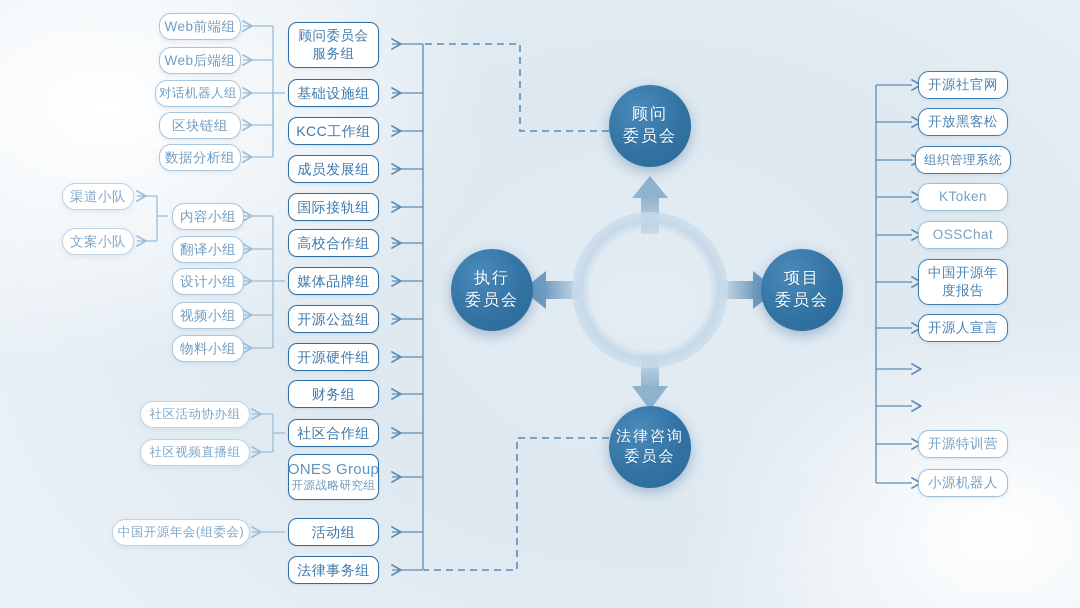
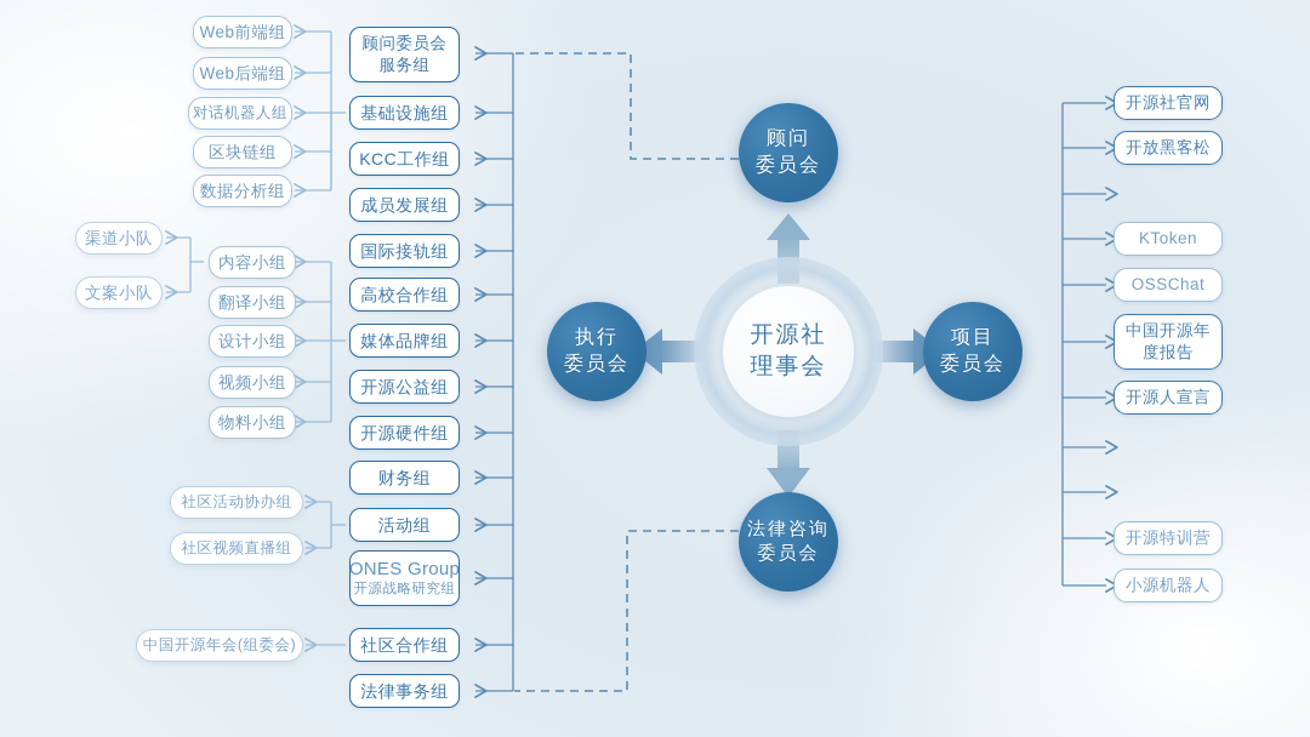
+ 开源社
+ 理事会
  顾问
  委员会
  执行
  委员会
  项目
  委员会
  法律咨询
  委员会
  顾问委员会
  服务组
  基础设施组
  KCC工作组
  成员发展组
  国际接轨组
  高校合作组
  媒体品牌组
  开源公益组
  开源硬件组
  财务组
- 社区合作组
+ 活动组
  ONES Group
  开源战略研究组
- 活动组
+ 社区合作组
  法律事务组
  Web前端组
  Web后端组
  对话机器人组
  区块链组
  数据分析组
  内容小组
  翻译小组
  设计小组
  视频小组
  物料小组
  渠道小队
  文案小队
  社区活动协办组
  社区视频直播组
  中国开源年会(组委会)
  开源社官网
  开放黑客松
- 组织管理系统
  KToken
  OSSChat
  中国开源年
  度报告
  开源人宣言
  开源特训营
  小源机器人
